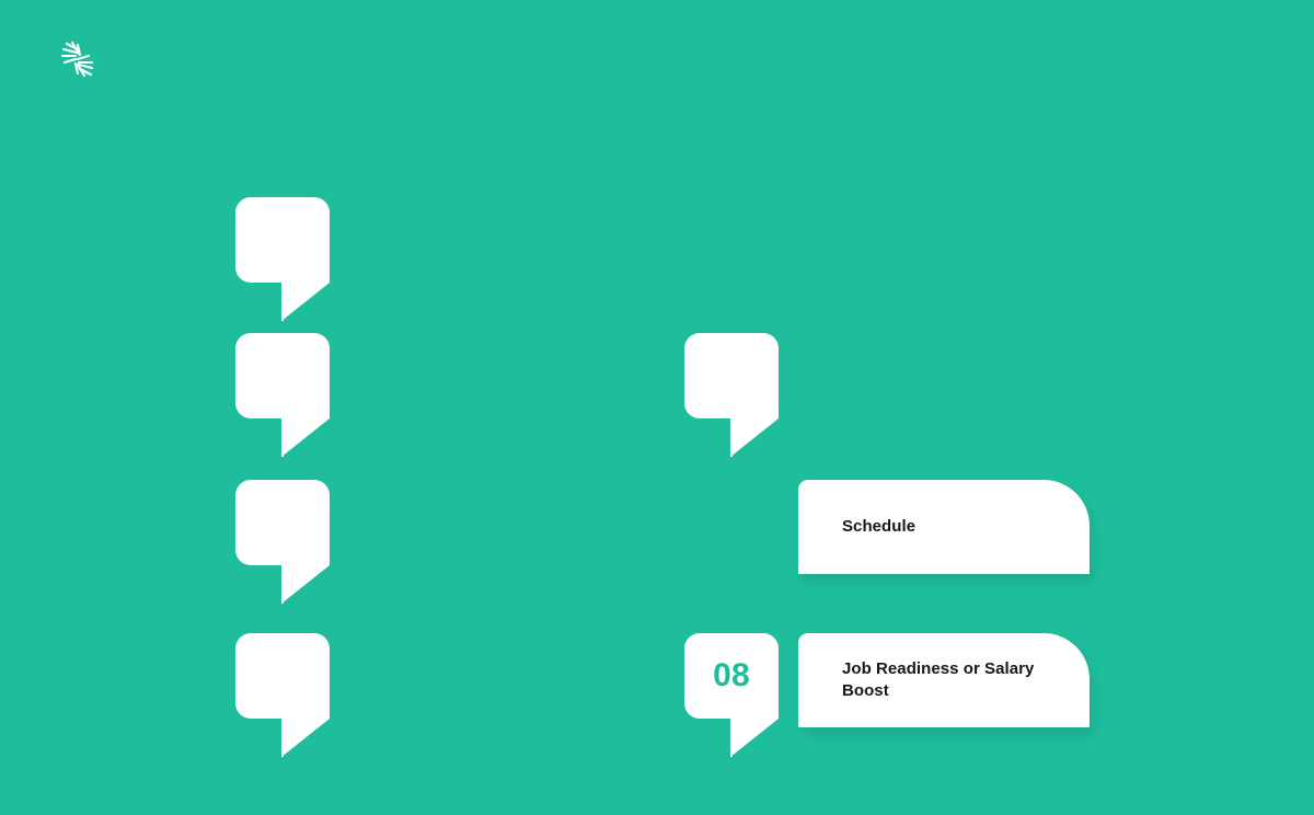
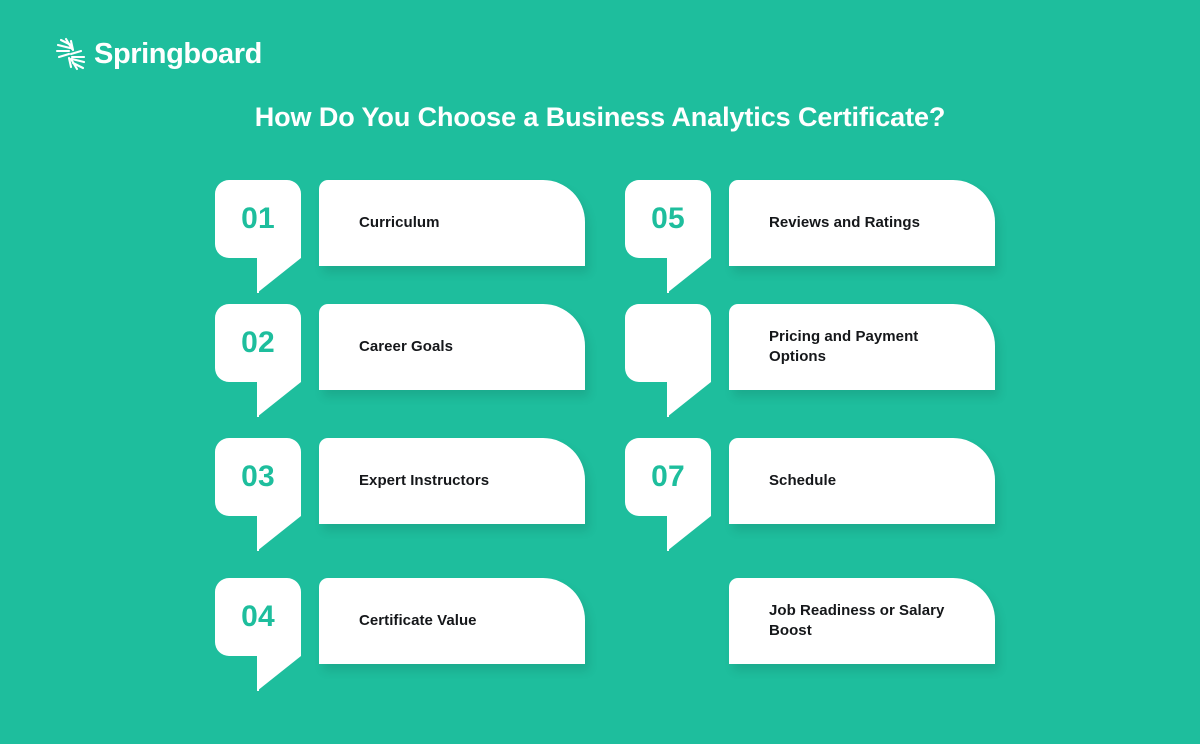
+ Springboard
+ How Do You Choose a Business Analytics Certificate?
+ 01
+ Curriculum
+ 02
+ Career Goals
+ 03
+ Expert Instructors
+ 04
+ Certificate Value
+ 05
+ Reviews and Ratings
+ Pricing and Payment Options
+ 07
  Schedule
- 08
  Job Readiness or Salary Boost
